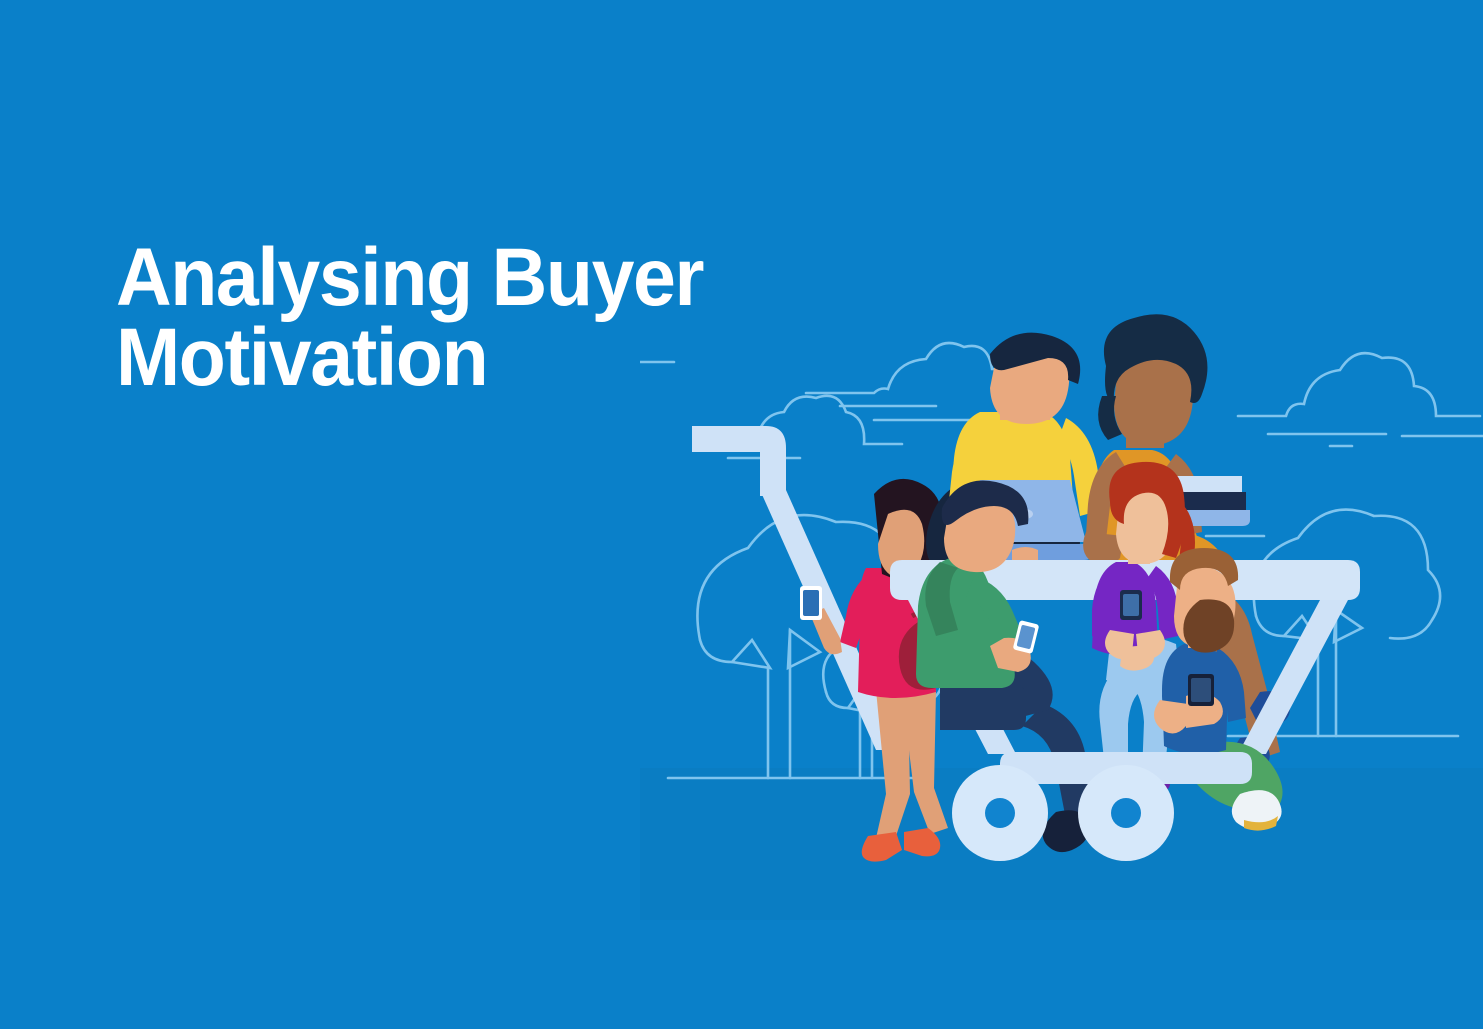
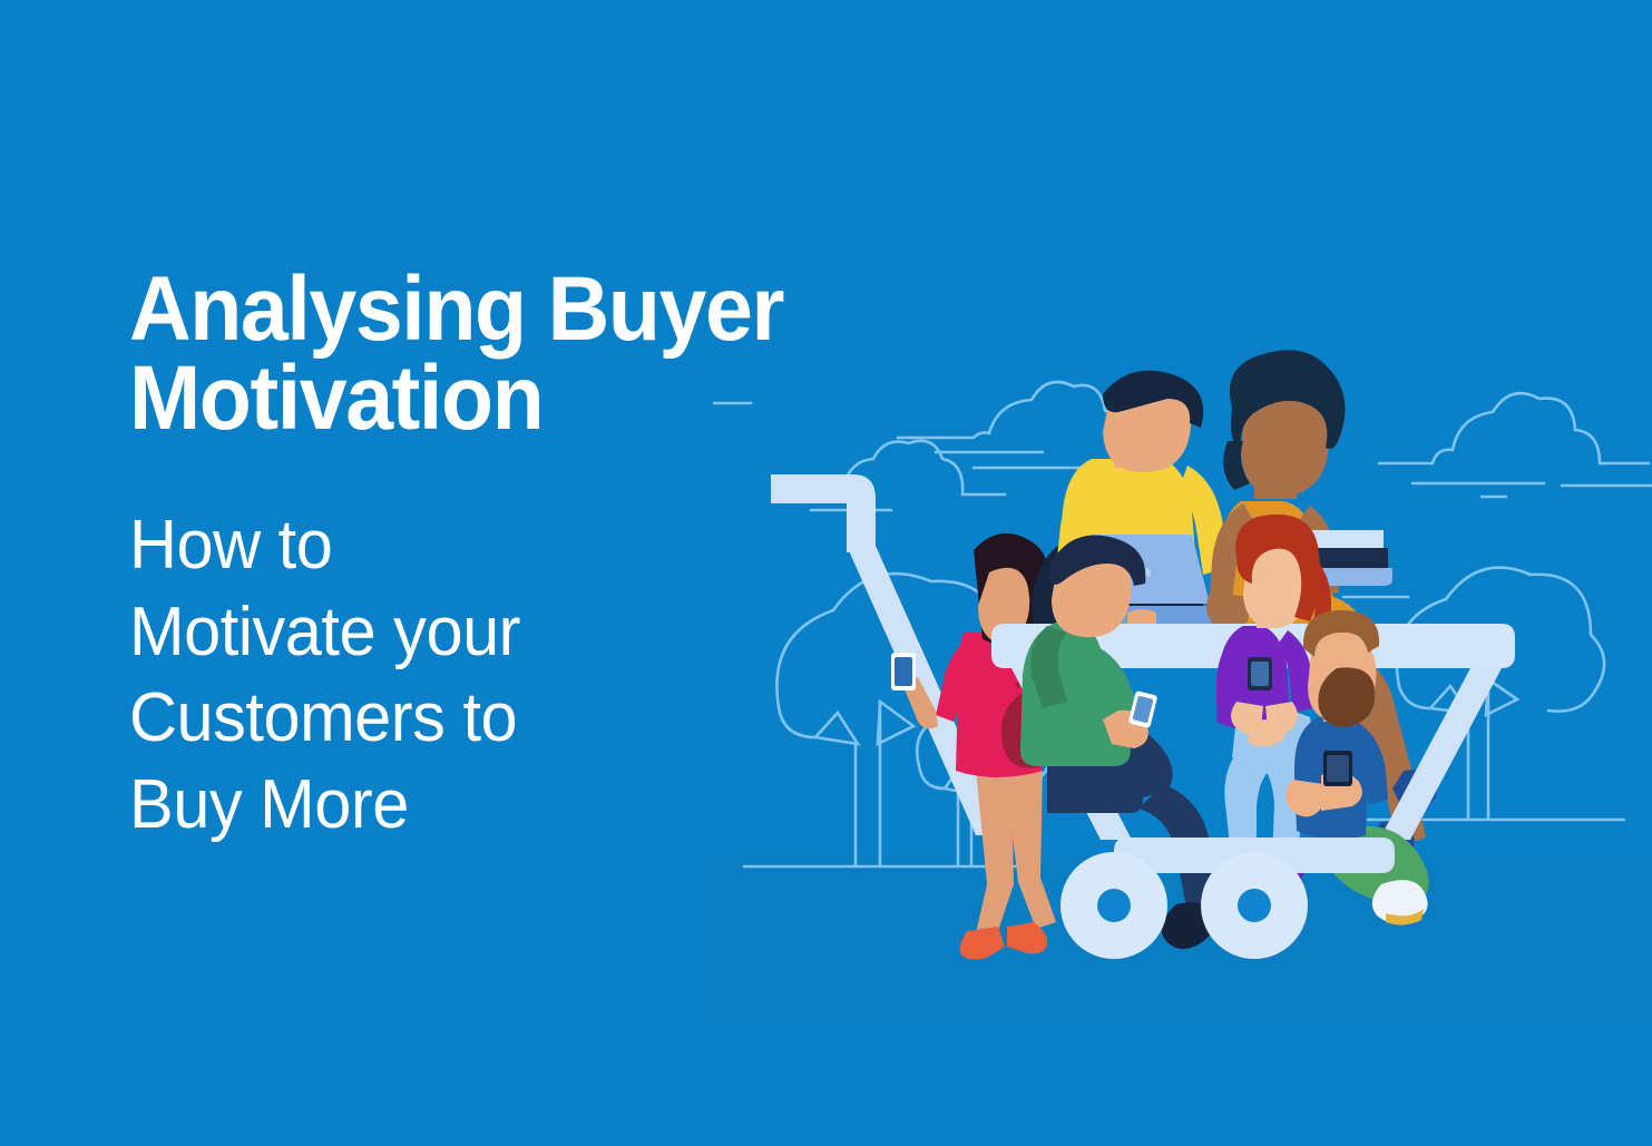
  Analysing Buyer
  Motivation
+ How to
+ Motivate your
+ Customers to
+ Buy More
